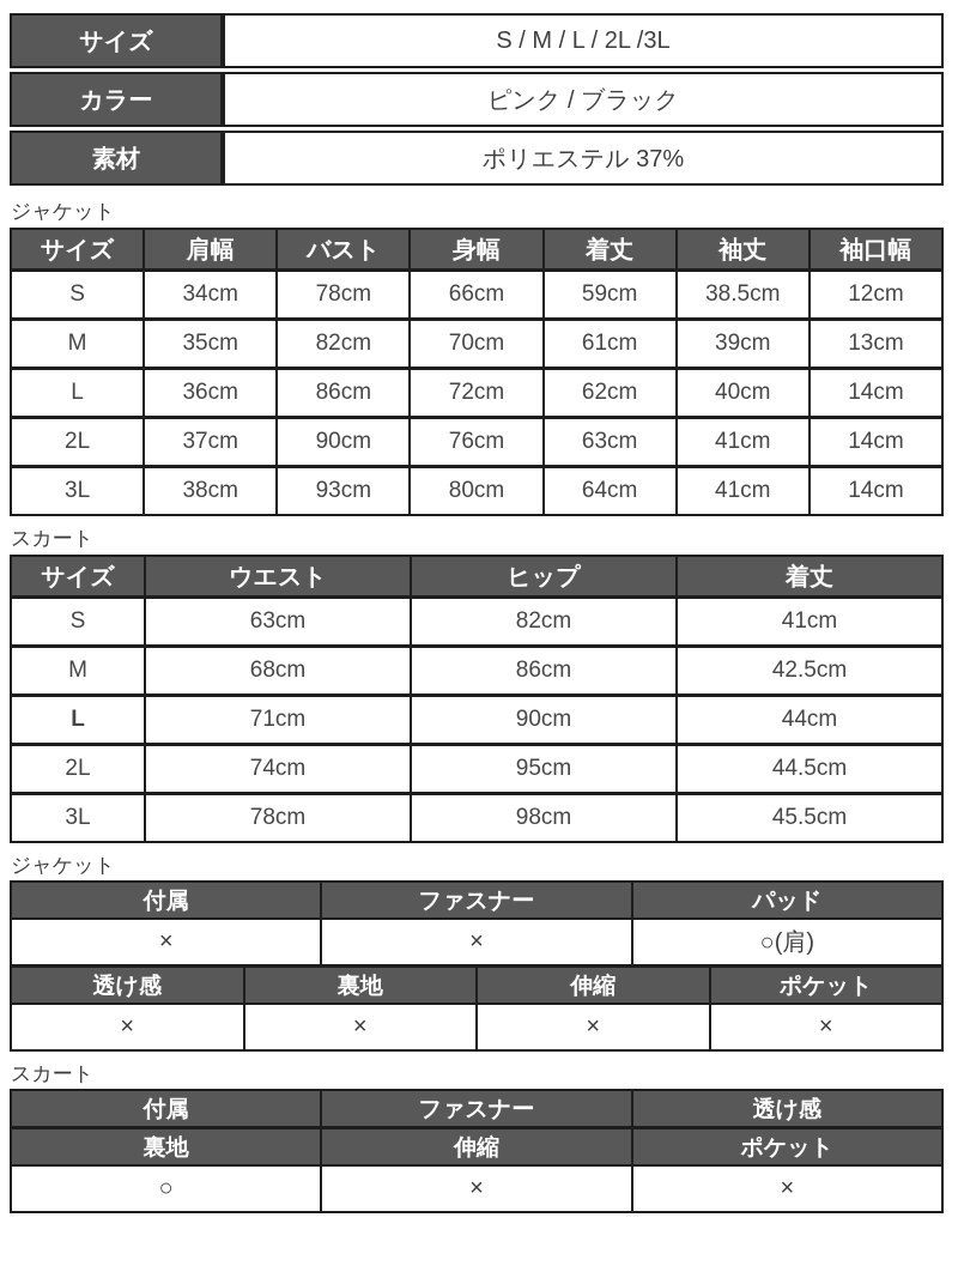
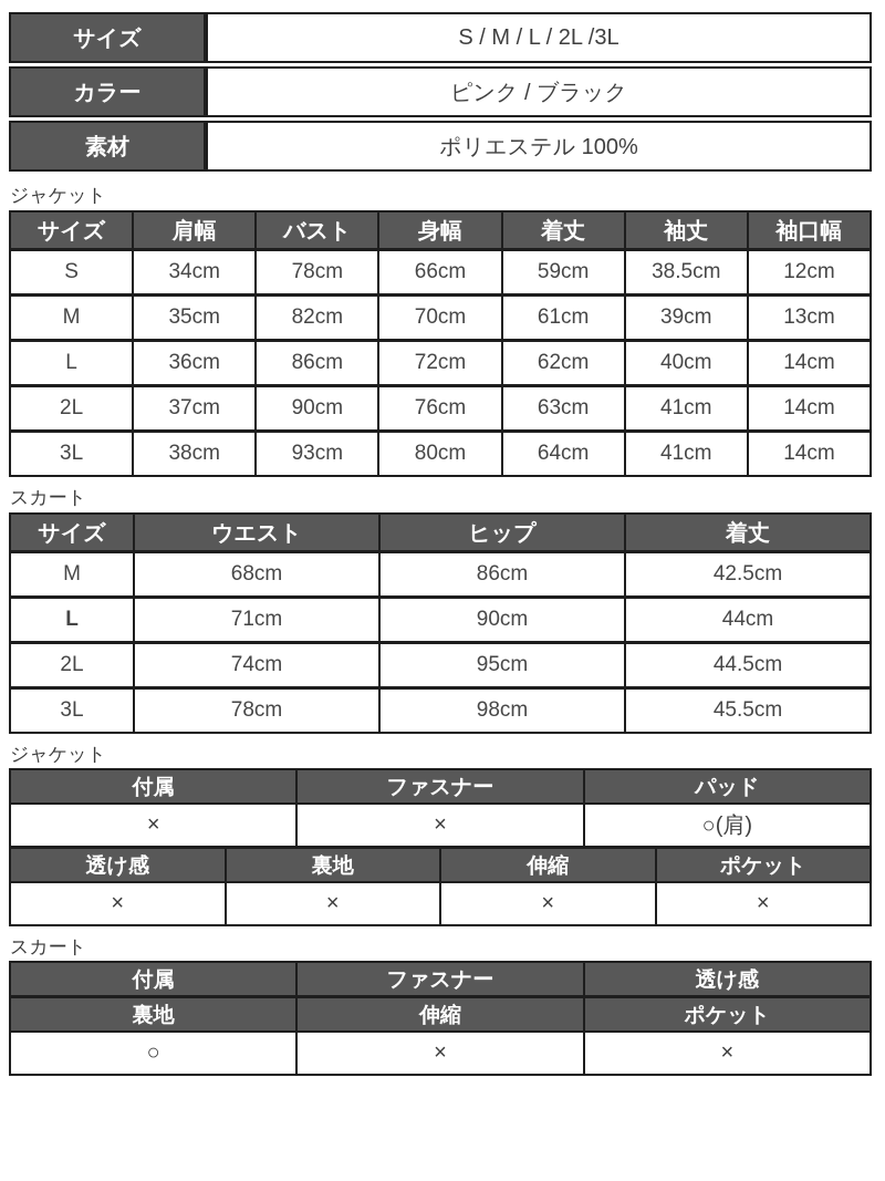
  サイズ	S / M / L / 2L /3L
  カラー	ピンク / ブラック
- 素材	ポリエステル 37%
+ 素材	ポリエステル 100%
  ジャケット
  サイズ	肩幅	バスト	身幅	着丈	袖丈	袖口幅
  S	34cm	78cm	66cm	59cm	38.5cm	12cm
  M	35cm	82cm	70cm	61cm	39cm	13cm
  L	36cm	86cm	72cm	62cm	40cm	14cm
  2L	37cm	90cm	76cm	63cm	41cm	14cm
  3L	38cm	93cm	80cm	64cm	41cm	14cm
  スカート
  サイズ	ウエスト	ヒップ	着丈
- S	63cm	82cm	41cm
  M	68cm	86cm	42.5cm
  L	71cm	90cm	44cm
  2L	74cm	95cm	44.5cm
  3L	78cm	98cm	45.5cm
  ジャケット
  付属	ファスナー	パッド
  ×	×	○(肩)
  透け感	裏地	伸縮	ポケット
  ×	×	×	×
  スカート
  付属	ファスナー	透け感
  裏地	伸縮	ポケット
  ○	×	×
